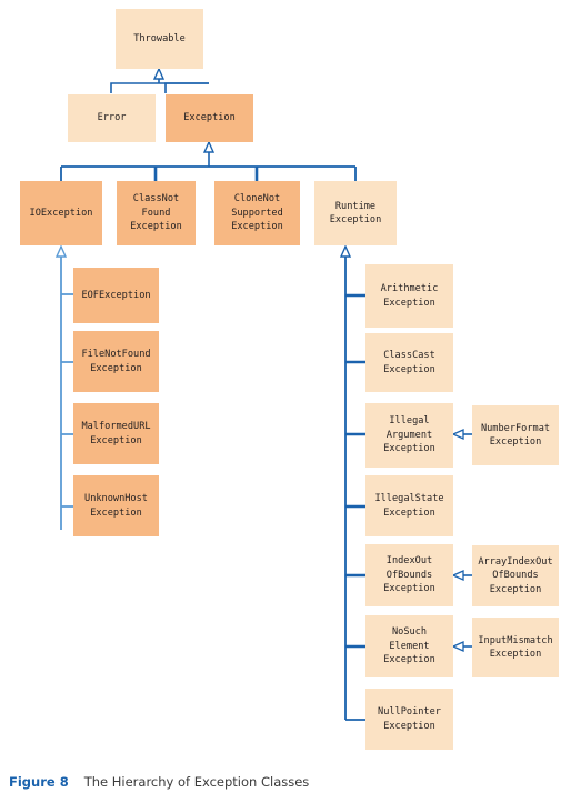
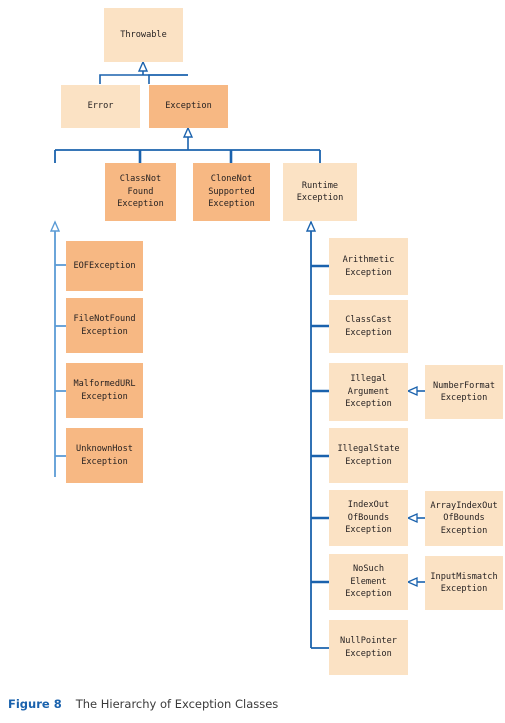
  Throwable
  Error
  Exception
- IOException
  ClassNot
  Found
  Exception
  CloneNot
  Supported
  Exception
  Runtime
  Exception
  EOFException
  FileNotFound
  Exception
  MalformedURL
  Exception
  UnknownHost
  Exception
  Arithmetic
  Exception
  ClassCast
  Exception
  Illegal
  Argument
  Exception
  IllegalState
  Exception
  IndexOut
  OfBounds
  Exception
  NoSuch
  Element
  Exception
  NullPointer
  Exception
  NumberFormat
  Exception
  ArrayIndexOut
  OfBounds
  Exception
  InputMismatch
  Exception
  Figure 8 The Hierarchy of Exception Classes
